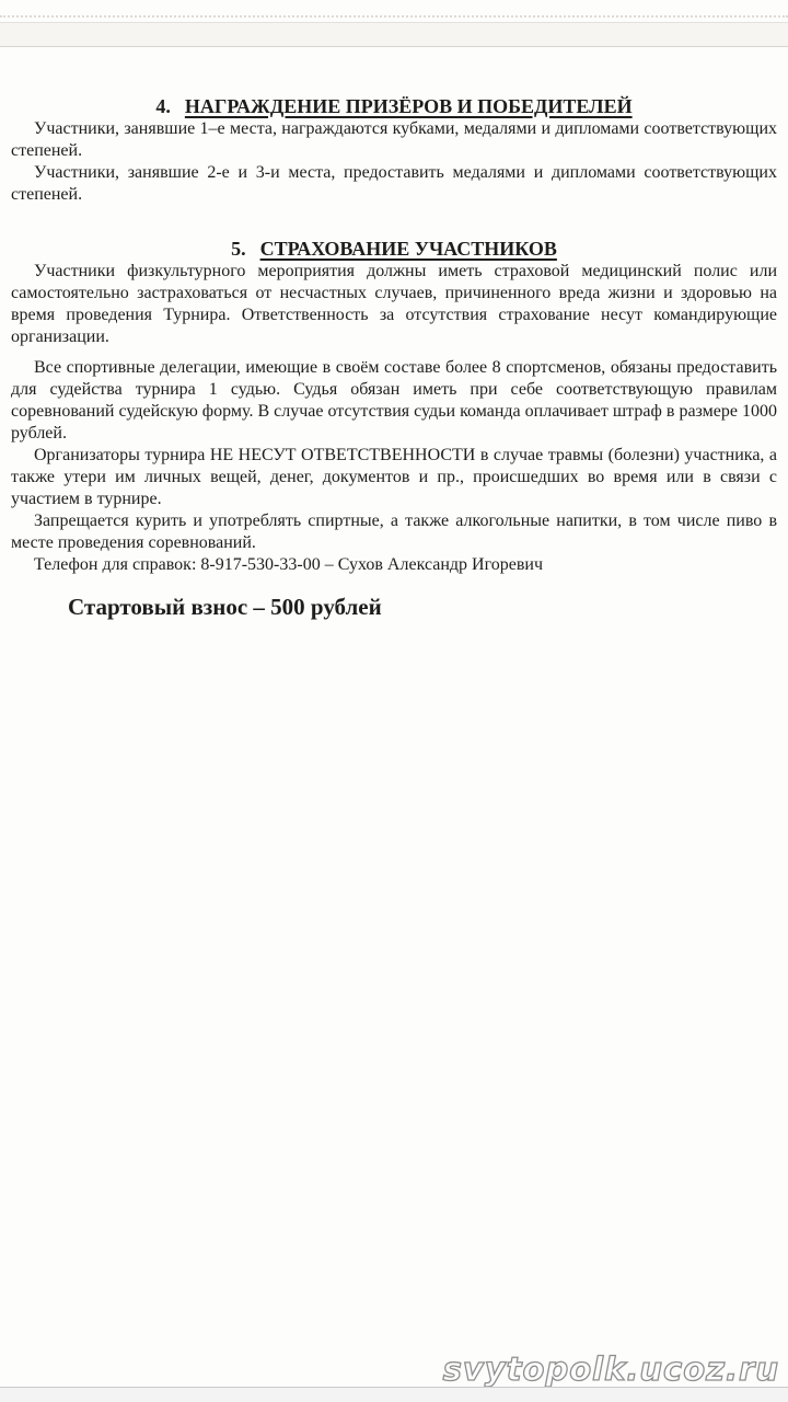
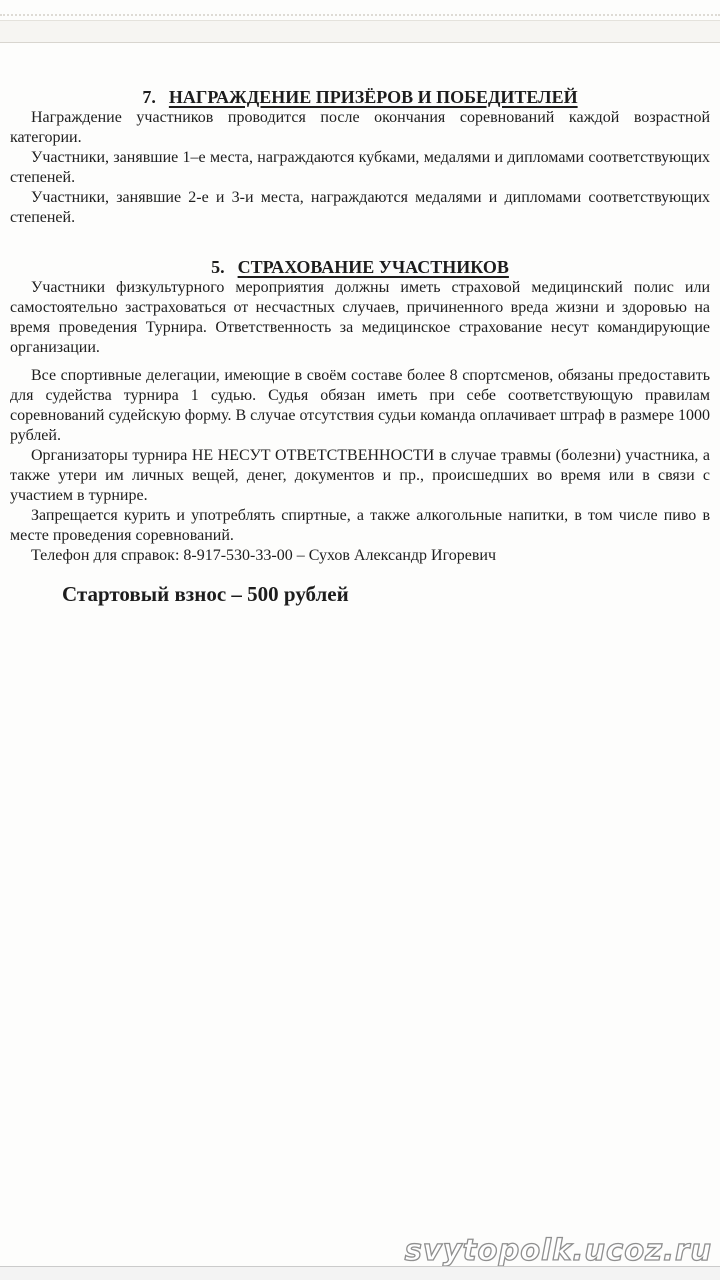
- 4. НАГРАЖДЕНИЕ ПРИЗЁРОВ И ПОБЕДИТЕЛЕЙ
+ 7. НАГРАЖДЕНИЕ ПРИЗЁРОВ И ПОБЕДИТЕЛЕЙ
+ Награждение участников проводится после окончания соревнований каждой возрастной категории.
  Участники, занявшие 1–е места, награждаются кубками, медалями и дипломами соответствующих степеней.
- Участники, занявшие 2-е и 3-и места, предоставить медалями и дипломами соответствующих степеней.
+ Участники, занявшие 2-е и 3-и места, награждаются медалями и дипломами соответствующих степеней.
  5. СТРАХОВАНИЕ УЧАСТНИКОВ
- Участники физкультурного мероприятия должны иметь страховой медицинский полис или самостоятельно застраховаться от несчастных случаев, причиненного вреда жизни и здоровью на время проведения Турнира. Ответственность за отсутствия страхование несут командирующие организации.
+ Участники физкультурного мероприятия должны иметь страховой медицинский полис или самостоятельно застраховаться от несчастных случаев, причиненного вреда жизни и здоровью на время проведения Турнира. Ответственность за медицинское страхование несут командирующие организации.
  Все спортивные делегации, имеющие в своём составе более 8 спортсменов, обязаны предоставить для судейства турнира 1 судью. Судья обязан иметь при себе соответствующую правилам соревнований судейскую форму. В случае отсутствия судьи команда оплачивает штраф в размере 1000 рублей.
  Организаторы турнира НЕ НЕСУТ ОТВЕТСТВЕННОСТИ в случае травмы (болезни) участника, а также утери им личных вещей, денег, документов и пр., происшедших во время или в связи с участием в турнире.
  Запрещается курить и употреблять спиртные, а также алкогольные напитки, в том числе пиво в месте проведения соревнований.
  Телефон для справок: 8-917-530-33-00 – Сухов Александр Игоревич
  Стартовый взнос – 500 рублей
  svytopolk.ucoz.ru
